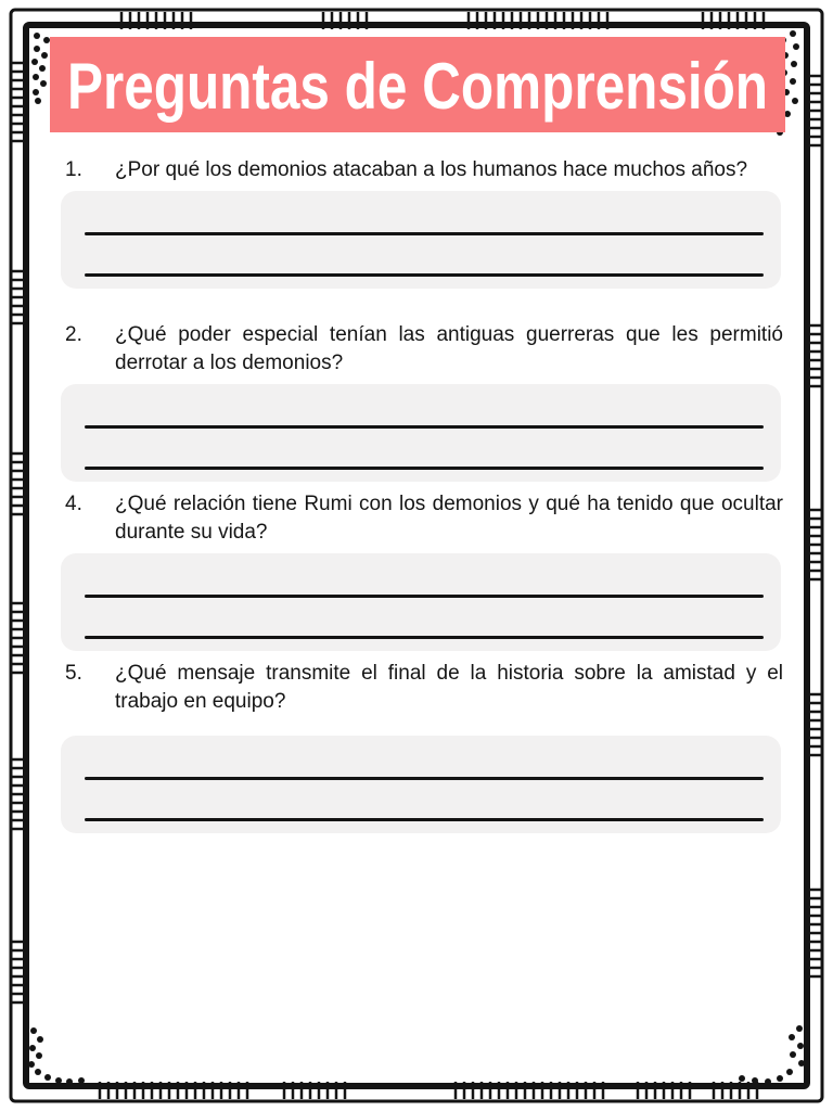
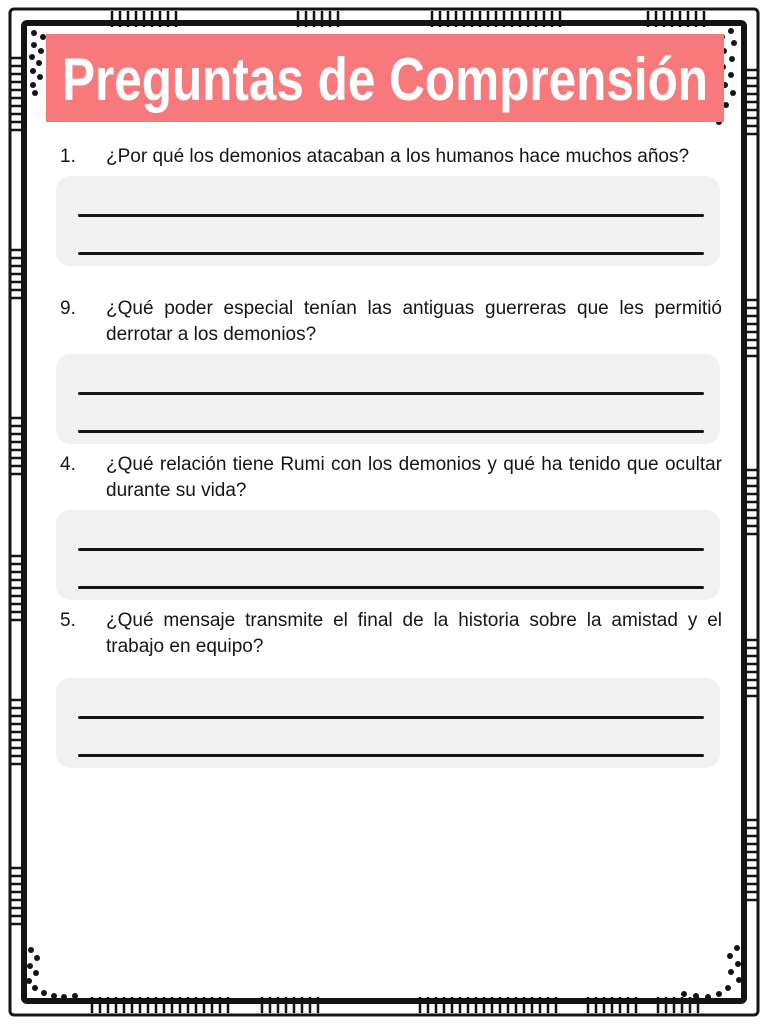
  Preguntas de Comprensión
  1.
  ¿Por qué los demonios atacaban a los humanos hace muchos años?
- 2.
+ 9.
  ¿Qué poder especial tenían las antiguas guerreras que les permitió derrotar a los demonios?
  4.
  ¿Qué relación tiene Rumi con los demonios y qué ha tenido que ocultar durante su vida?
  5.
  ¿Qué mensaje transmite el final de la historia sobre la amistad y el trabajo en equipo?
